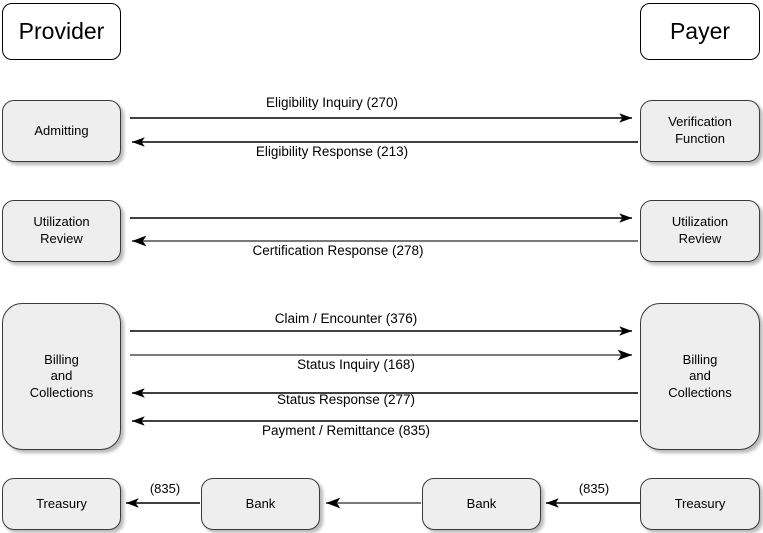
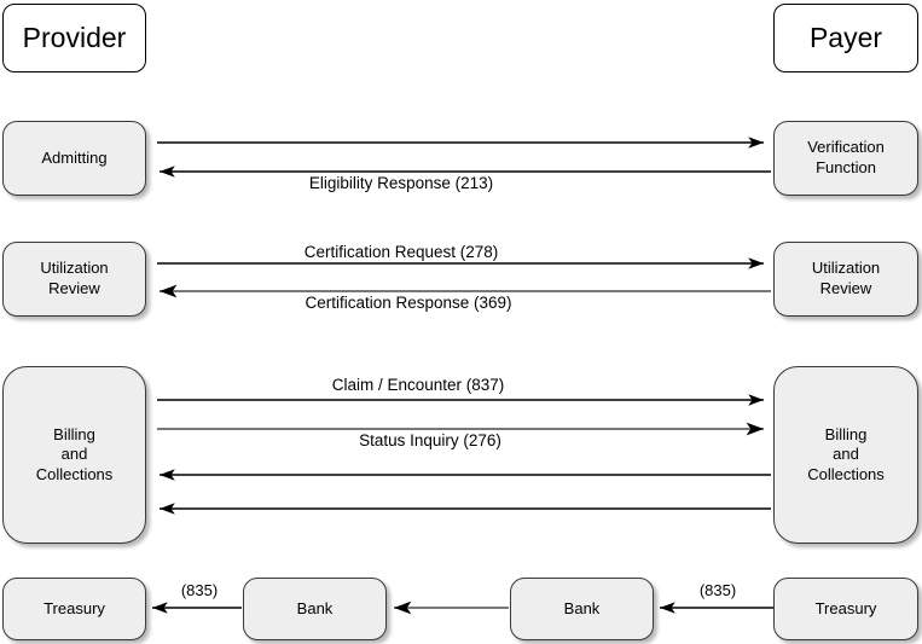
  Provider
  Payer
  Admitting
  Utilization
  Review
  Billing
  and
  Collections
  Treasury
  Verification
  Function
  Utilization
  Review
  Billing
  and
  Collections
  Treasury
  Bank
  Bank
- Eligibility Inquiry (270)
  Eligibility Response (213)
+ Certification Request (278)
- Certification Response (278)
+ Certification Response (369)
- Claim / Encounter (376)
+ Claim / Encounter (837)
- Status Inquiry (168)
+ Status Inquiry (276)
- Status Response (277)
- Payment / Remittance (835)
  (835)
  (835)
